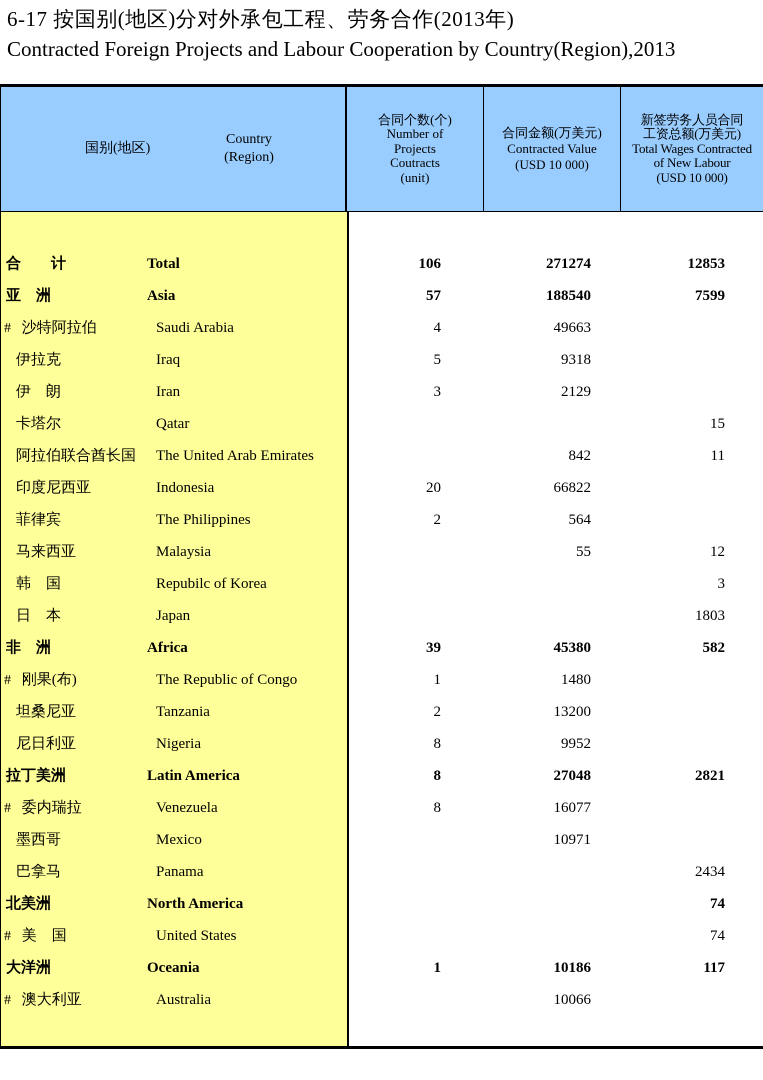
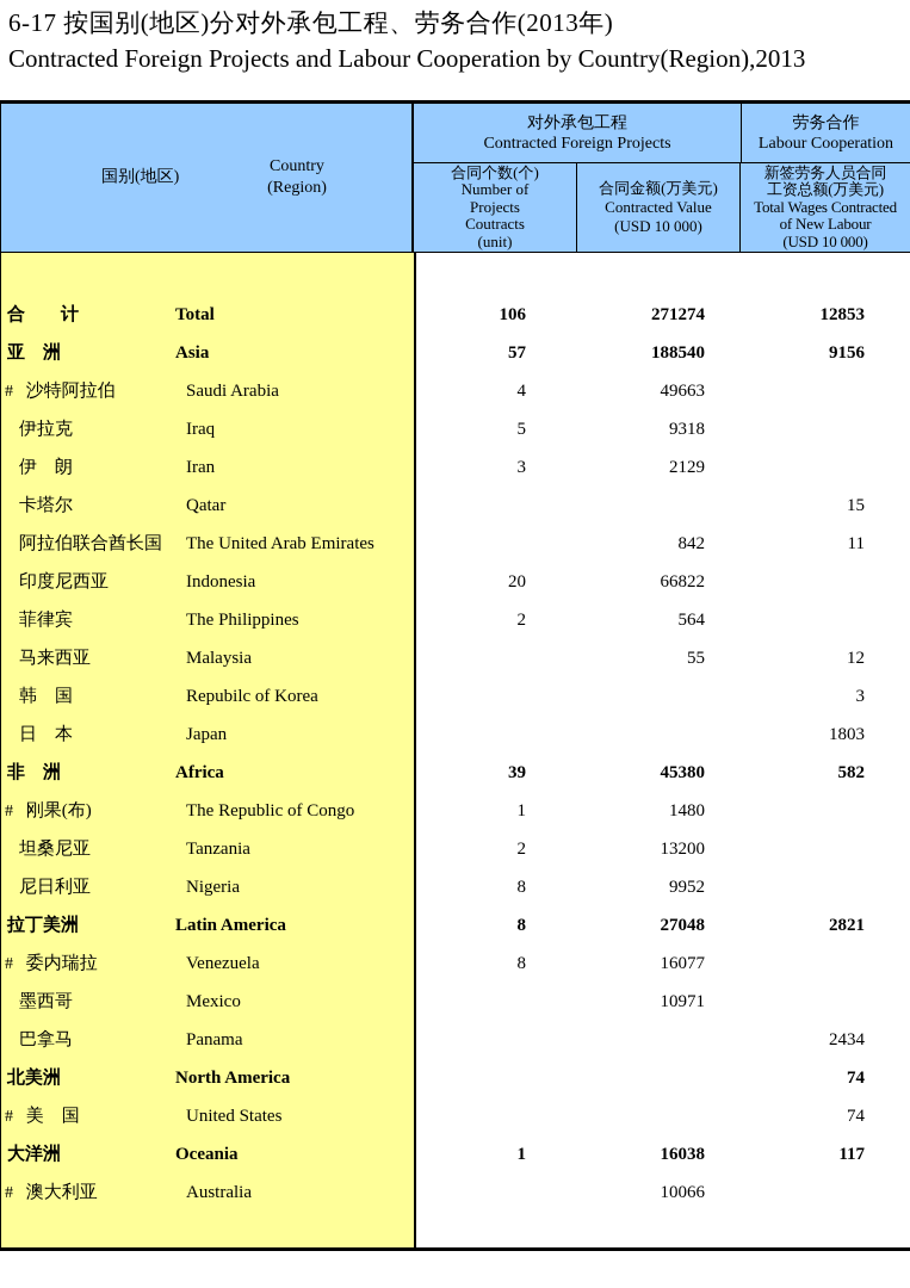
  6-17 按国别(地区)分对外承包工程、劳务合作(2013年)
  Contracted Foreign Projects and Labour Cooperation by Country(Region),2013
  国别(地区)
  Country
  (Region)
+ 对外承包工程
+ Contracted Foreign Projects
+ 劳务合作
+ Labour Cooperation
  合同个数(个)
  Number of
  Projects
  Coutracts
  (unit)
  合同金额(万美元)
  Contracted Value
  (USD 10 000)
  新签劳务人员合同
  工资总额(万美元)
  Total Wages Contracted
  of New Labour
  (USD 10 000)
  合 计
  Total
  106
  271274
  12853
  亚 洲
  Asia
  57
  188540
- 7599
+ 9156
  # 沙特阿拉伯
  Saudi Arabia
  4
  49663
  伊拉克
  Iraq
  5
  9318
  伊 朗
  Iran
  3
  2129
  卡塔尔
  Qatar
  15
  阿拉伯联合酋长国
  The United Arab Emirates
  842
  11
  印度尼西亚
  Indonesia
  20
  66822
  菲律宾
  The Philippines
  2
  564
  马来西亚
  Malaysia
  55
  12
  韩 国
  Repubilc of Korea
  3
  日 本
  Japan
  1803
  非 洲
  Africa
  39
  45380
  582
  # 刚果(布)
  The Republic of Congo
  1
  1480
  坦桑尼亚
  Tanzania
  2
  13200
  尼日利亚
  Nigeria
  8
  9952
  拉丁美洲
  Latin America
  8
  27048
  2821
  # 委内瑞拉
  Venezuela
  8
  16077
  墨西哥
  Mexico
  10971
  巴拿马
  Panama
  2434
  北美洲
  North America
  74
  # 美 国
  United States
  74
  大洋洲
  Oceania
  1
- 10186
+ 16038
  117
  # 澳大利亚
  Australia
  10066
